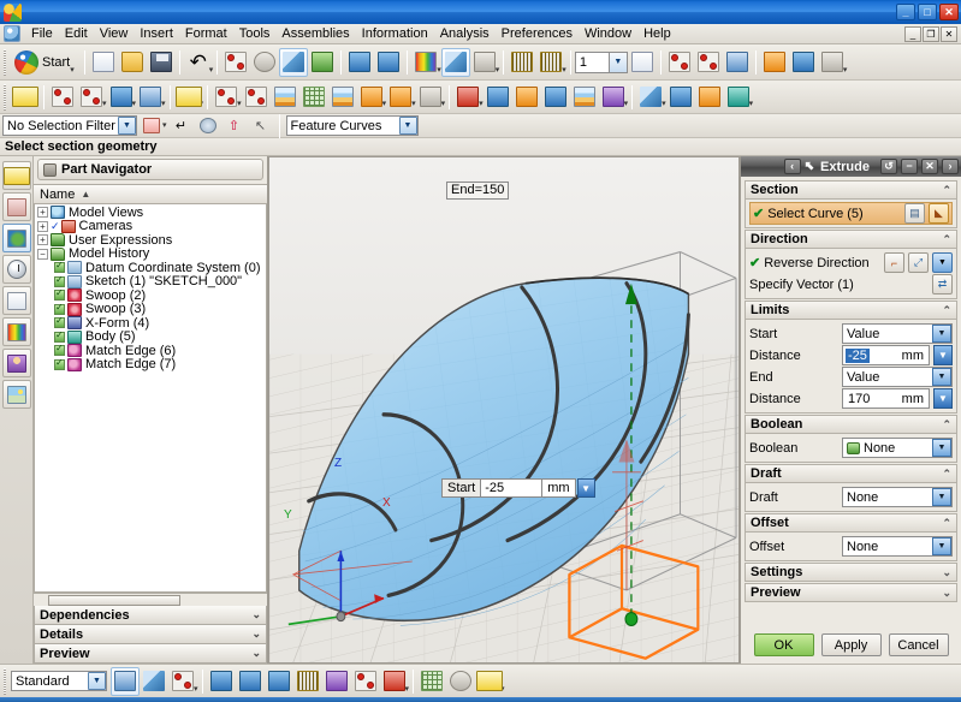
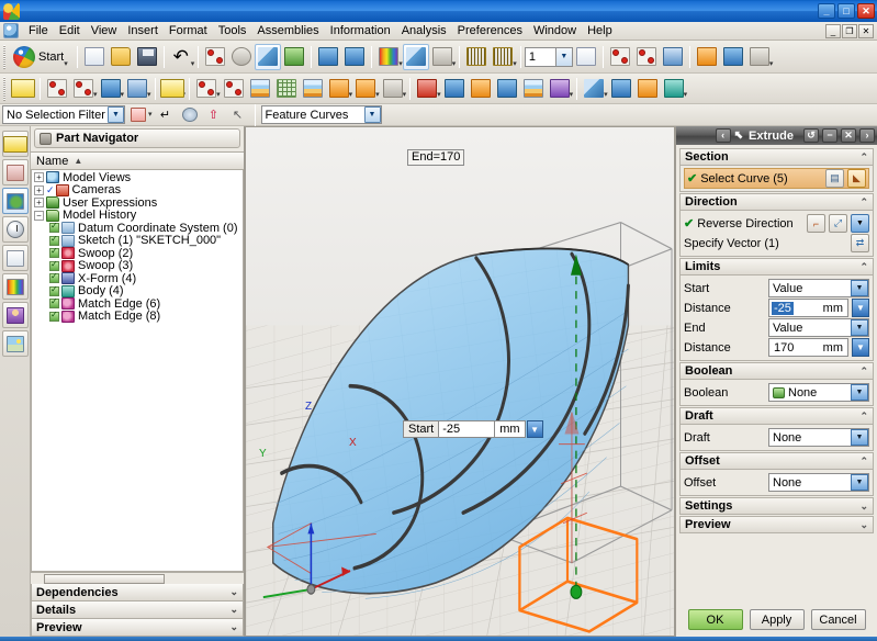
  _
  □
  ✕
  File
  Edit
  View
  Insert
  Format
  Tools
  Assemblies
  Information
  Analysis
  Preferences
  Window
  Help
  _
  ❐
  ✕
  Start
  ↶
  1
  No Selection Filter
  ↵
  ⇧
  ↖
  Feature Curves
- Select section geometry
  Part Navigator
  Name
  ▲
  +
  Model Views
  +
  ✓
  Cameras
  +
  User Expressions
  −
  Model History
  Datum Coordinate System (0)
  Sketch (1) "SKETCH_000"
  Swoop (2)
  Swoop (3)
  X-Form (4)
- Body (5)
+ Body (4)
  Match Edge (6)
- Match Edge (7)
+ Match Edge (8)
  Dependencies
  ⌄
  Details
  ⌄
  Preview
  ⌄
- End=150
+ End=170
  Start
  -25
  mm
  ▼
  Z
  X
  Y
  ‹
  ⬉
  Extrude
  ↺
  −
  ✕
  ›
  Section
  ⌃
  ✔
  Select Curve (5)
  ▤
  ◣
  Direction
  ⌃
  ✔
  Reverse Direction
  ⌐
  ⤢
  Specify Vector (1)
  ⇄
  Limits
  ⌃
  Start
  Value
  Distance
  -25
  mm
  ▼
  End
  Value
  Distance
  170
  mm
  ▼
  Boolean
  ⌃
  Boolean
  None
  Draft
  ⌃
  Draft
  None
  Offset
  ⌃
  Offset
  None
  Settings
  ⌄
  Preview
  ⌄
  OK
  Apply
  Cancel
- Standard
